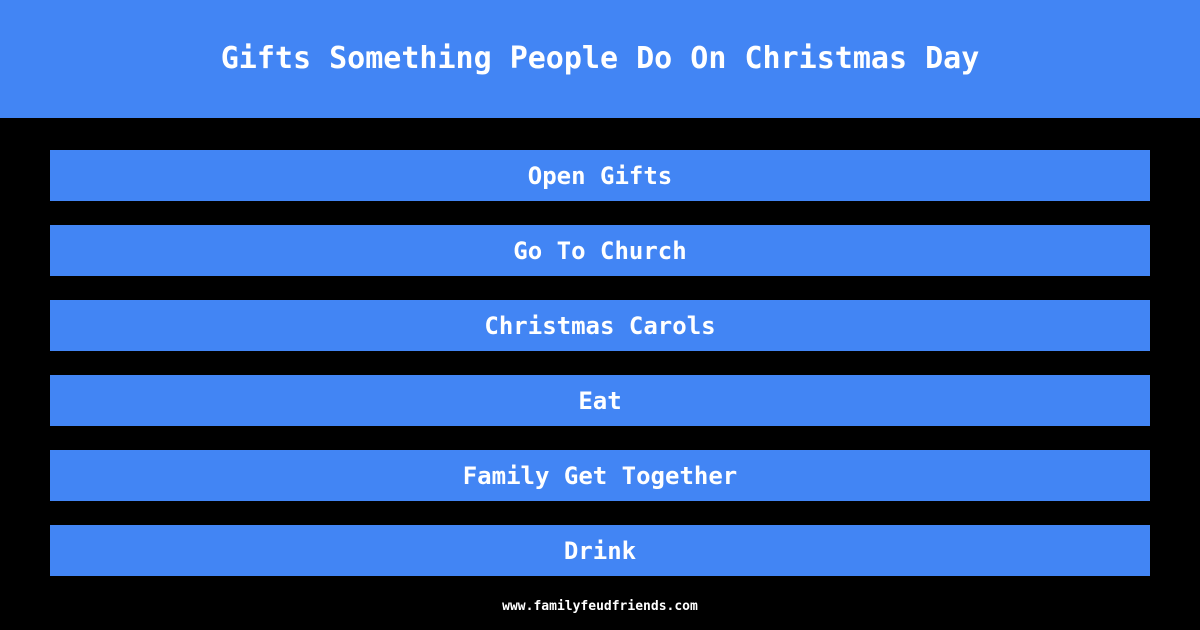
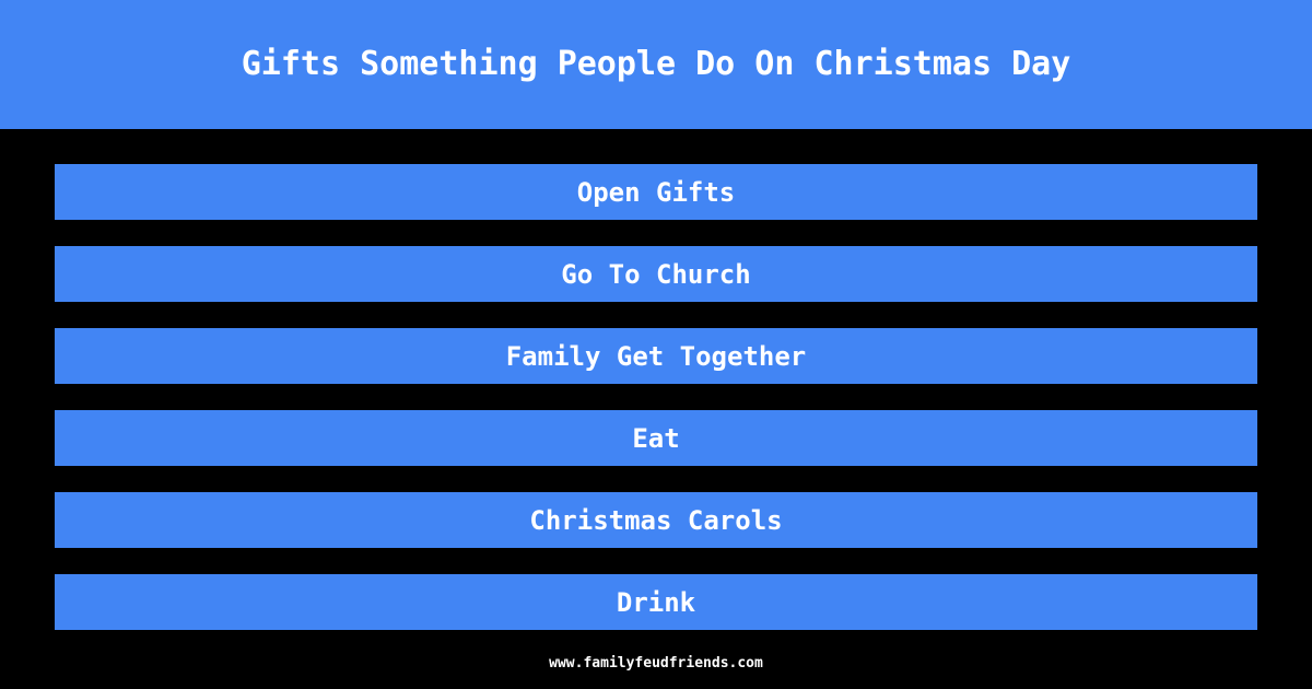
  Gifts Something People Do On Christmas Day
  Open Gifts
  Go To Church
- Christmas Carols
+ Family Get Together
  Eat
- Family Get Together
+ Christmas Carols
  Drink
  www.familyfeudfriends.com
